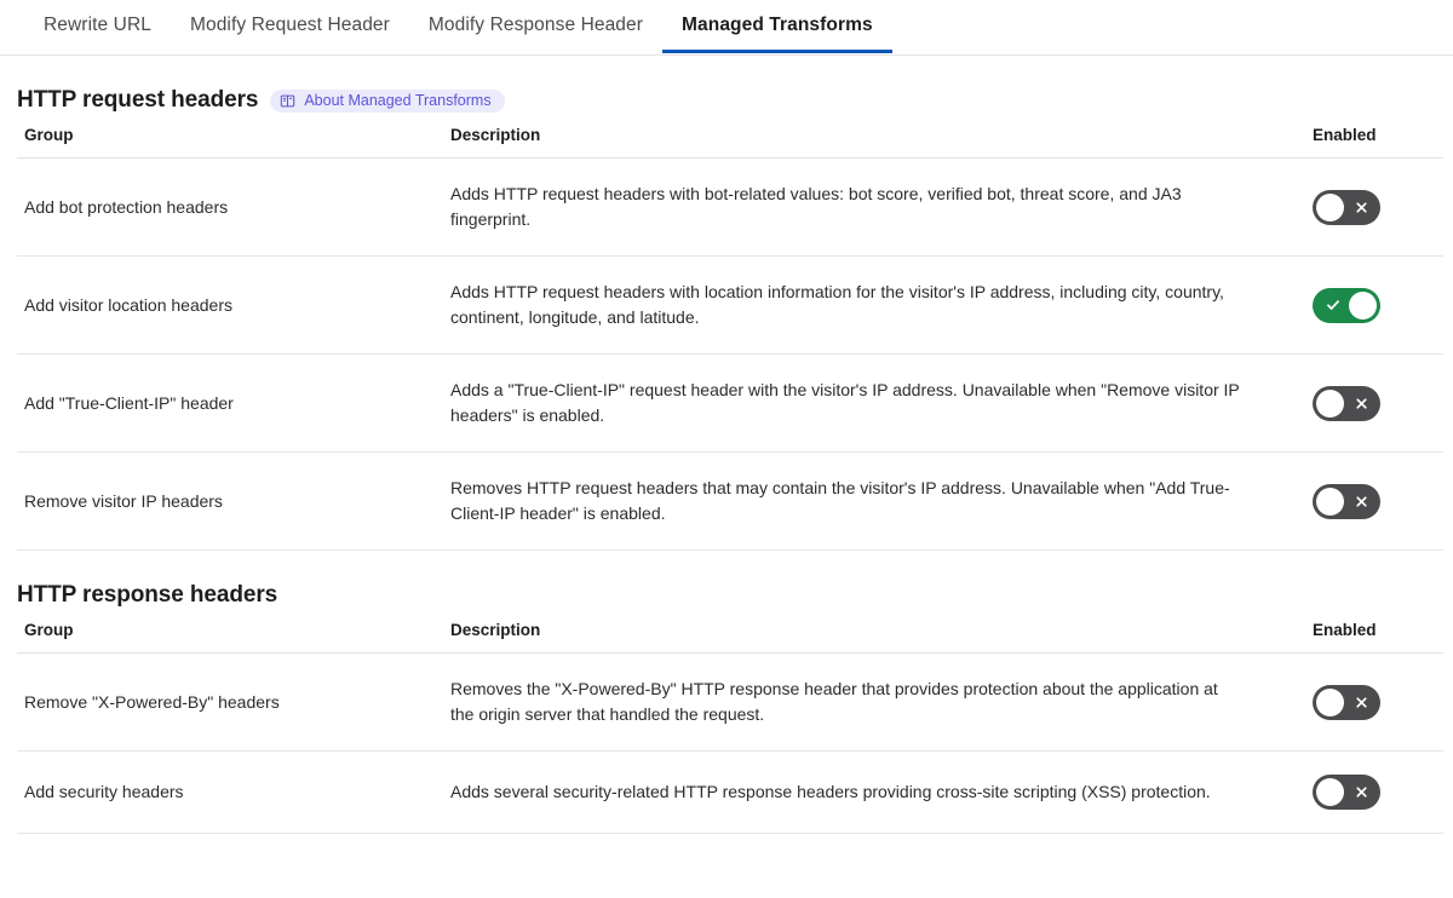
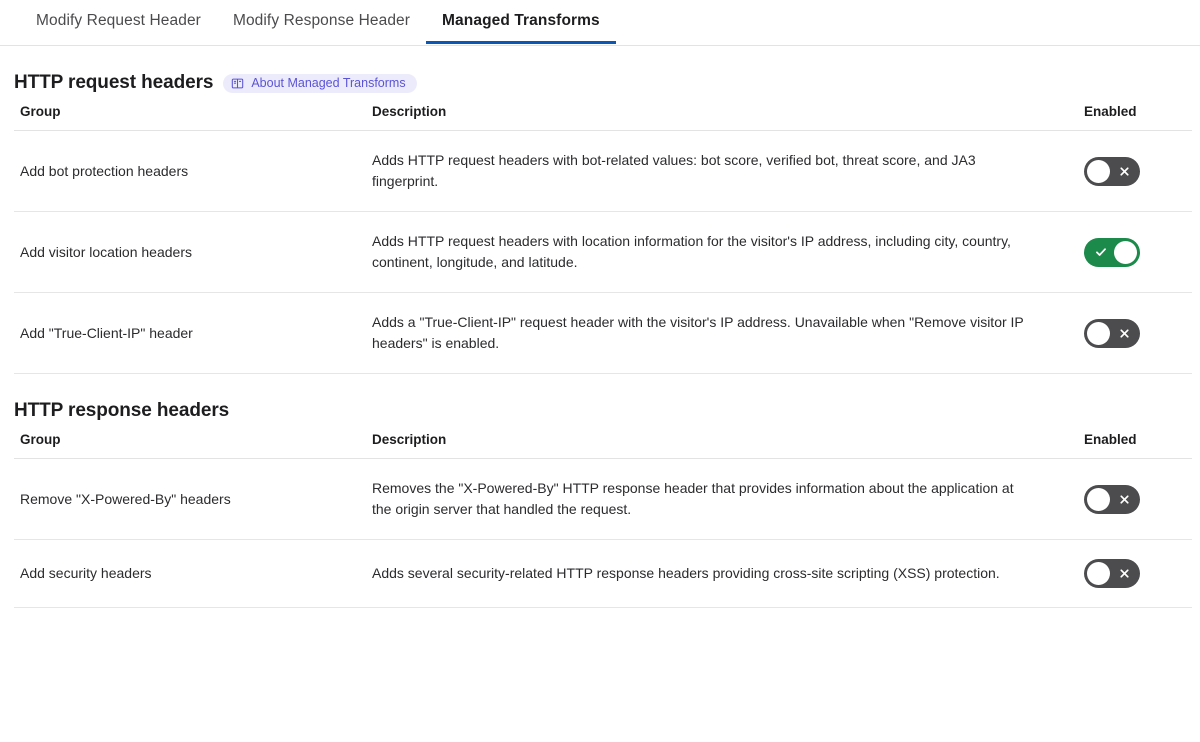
- Rewrite URL
  Modify Request Header
  Modify Response Header
  Managed Transforms
  HTTP request headers
  About Managed Transforms
  Group	Description	Enabled
  Add bot protection headers	Adds HTTP request headers with bot-related values: bot score, verified bot, threat score, and JA3 fingerprint.
  Add visitor location headers	Adds HTTP request headers with location information for the visitor's IP address, including city, country, continent, longitude, and latitude.
  Add "True-Client-IP" header	Adds a "True-Client-IP" request header with the visitor's IP address. Unavailable when "Remove visitor IP headers" is enabled.
- Remove visitor IP headers	Removes HTTP request headers that may contain the visitor's IP address. Unavailable when "Add True-Client-IP header" is enabled.
  HTTP response headers
  Group	Description	Enabled
- Remove "X-Powered-By" headers	Removes the "X-Powered-By" HTTP response header that provides protection about the application at the origin server that handled the request.
+ Remove "X-Powered-By" headers	Removes the "X-Powered-By" HTTP response header that provides information about the application at the origin server that handled the request.
  Add security headers	Adds several security-related HTTP response headers providing cross-site scripting (XSS) protection.
